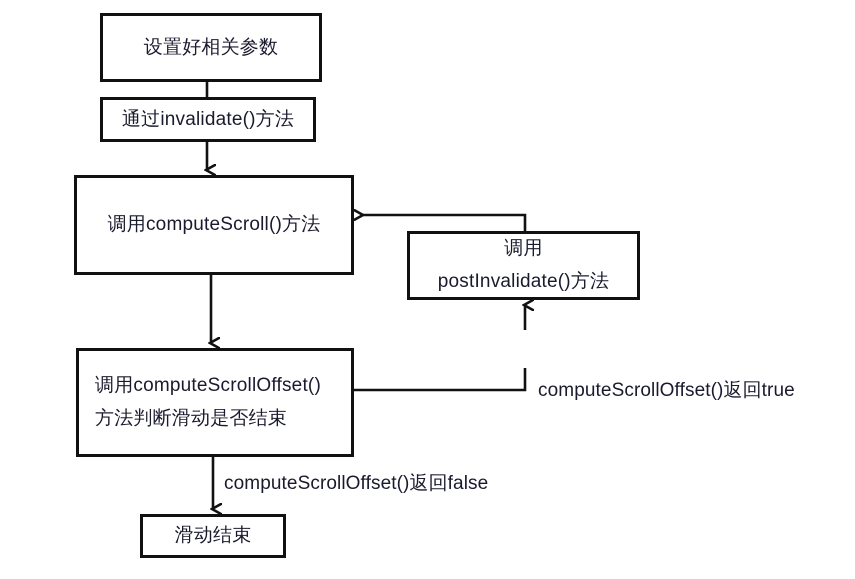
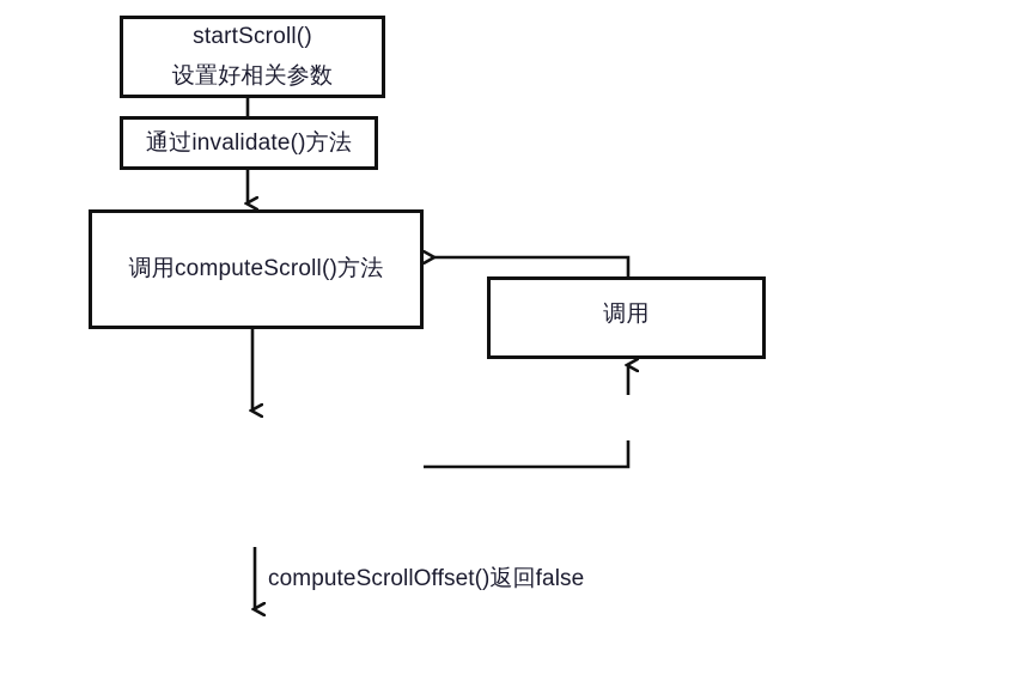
+ startScroll()
  设置好相关参数
  通过invalidate()方法
  调用computeScroll()方法
- 调用computeScrollOffset()
- 方法判断滑动是否结束
- 滑动结束
  调用
- postInvalidate()方法
- computeScrollOffset()返回true
  computeScrollOffset()返回false
